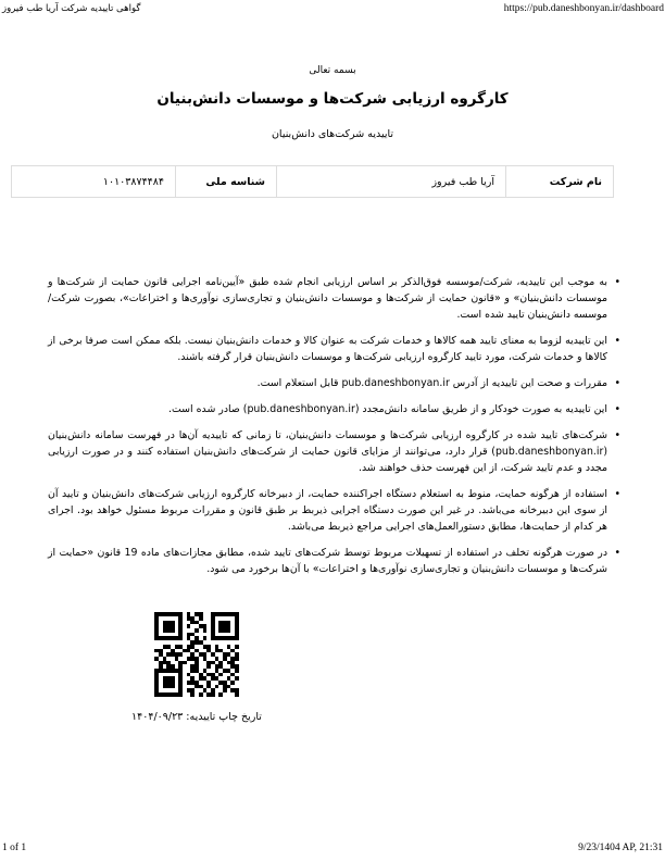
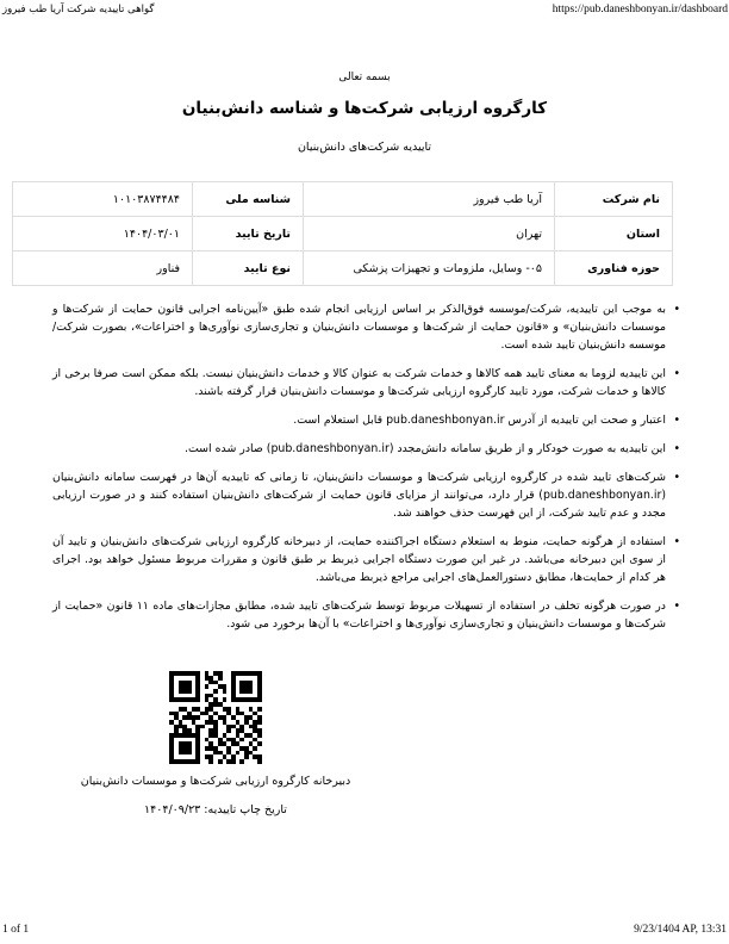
  گواهی تاییدیه شرکت آریا طب فیروز
  https://pub.daneshbonyan.ir/dashboard
  بسمه تعالی
- کارگروه ارزیابی شرکت‌ها و موسسات دانش‌بنیان
+ کارگروه ارزیابی شرکت‌ها و شناسه دانش‌بنیان
  تاییدیه شرکت‌های دانش‌بنیان
  نام شرکت	آریا طب فیروز	شناسه ملی	۱۰۱۰۳۸۷۴۴۸۴
+ استان	تهران	تاریخ تایید	۱۴۰۴/۰۳/۰۱
+ حوزه فناوری	۰۵- وسایل، ملزومات و تجهیزات پزشکی	نوع تایید	فناور
  •
  به موجب این تاییدیه، شرکت/موسسه فوق‌الذکر بر اساس ارزیابی انجام شده طبق «آیین‌نامه اجرایی قانون حمایت از شرکت‌ها و موسسات دانش‌بنیان» و «قانون حمایت از شرکت‌ها و موسسات دانش‌بنیان و تجاری‌سازی نوآوری‌ها و اختراعات»، بصورت شرکت/موسسه دانش‌بنیان تایید شده است.
  •
  این تاییدیه لزوما به معنای تایید همه کالاها و خدمات شرکت به عنوان کالا و خدمات دانش‌بنیان نیست. بلکه ممکن است صرفا برخی از کالاها و خدمات شرکت، مورد تایید کارگروه ارزیابی شرکت‌ها و موسسات دانش‌بنیان قرار گرفته باشند.
  •
- مقررات و صحت این تاییدیه از آدرس pub.daneshbonyan.ir قابل استعلام است.
+ اعتبار و صحت این تاییدیه از آدرس pub.daneshbonyan.ir قابل استعلام است.
  •
  این تاییدیه به صورت خودکار و از طریق سامانه دانش‌مجدد (pub.daneshbonyan.ir) صادر شده است.
  •
  شرکت‌های تایید شده در کارگروه ارزیابی شرکت‌ها و موسسات دانش‌بنیان، تا زمانی که تاییدیه آن‌ها در فهرست سامانه دانش‌بنیان (pub.daneshbonyan.ir) قرار دارد، می‌توانند از مزایای قانون حمایت از شرکت‌های دانش‌بنیان استفاده کنند و در صورت ارزیابی مجدد و عدم تایید شرکت، از این فهرست حذف خواهند شد.
  •
  استفاده از هرگونه حمایت، منوط به استعلام دستگاه اجراکننده حمایت، از دبیرخانه کارگروه ارزیابی شرکت‌های دانش‌بنیان و تایید آن از سوی این دبیرخانه می‌باشد. در غیر این صورت دستگاه اجرایی ذیربط بر طبق قانون و مقررات مربوط مسئول خواهد بود. اجرای هر کدام از حمایت‌ها، مطابق دستورالعملهای اجرایی مراجع ذیربط می‌باشد.
  •
- در صورت هرگونه تخلف در استفاده از تسهیلات مربوط توسط شرکت‌های تایید شده، مطابق مجازات‌های ماده 19 قانون «حمایت از شرکت‌ها و موسسات دانش‌بنیان و تجاری‌سازی نوآوری‌ها و اختراعات» با آن‌ها برخورد می شود.
+ در صورت هرگونه تخلف در استفاده از تسهیلات مربوط توسط شرکت‌های تایید شده، مطابق مجازات‌های ماده ۱۱ قانون «حمایت از شرکت‌ها و موسسات دانش‌بنیان و تجاری‌سازی نوآوری‌ها و اختراعات» با آن‌ها برخورد می شود.
+ دبیرخانه کارگروه ارزیابی شرکت‌ها و موسسات دانش‌بنیان
  تاریخ چاپ تاییدیه: ۱۴۰۴/۰۹/۲۳
  1 of 1
- 9/23/1404 AP, 21:31
+ 9/23/1404 AP, 13:31
